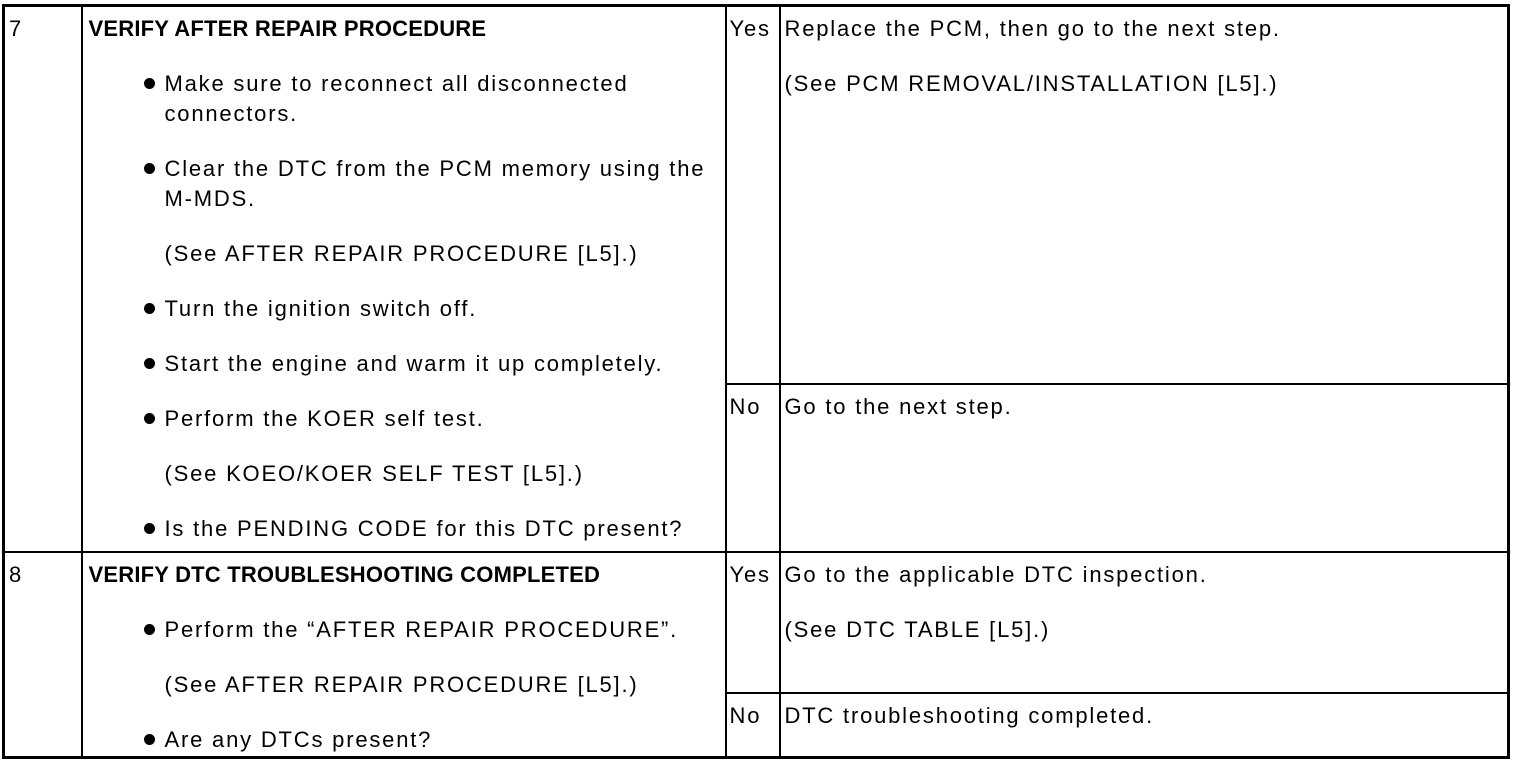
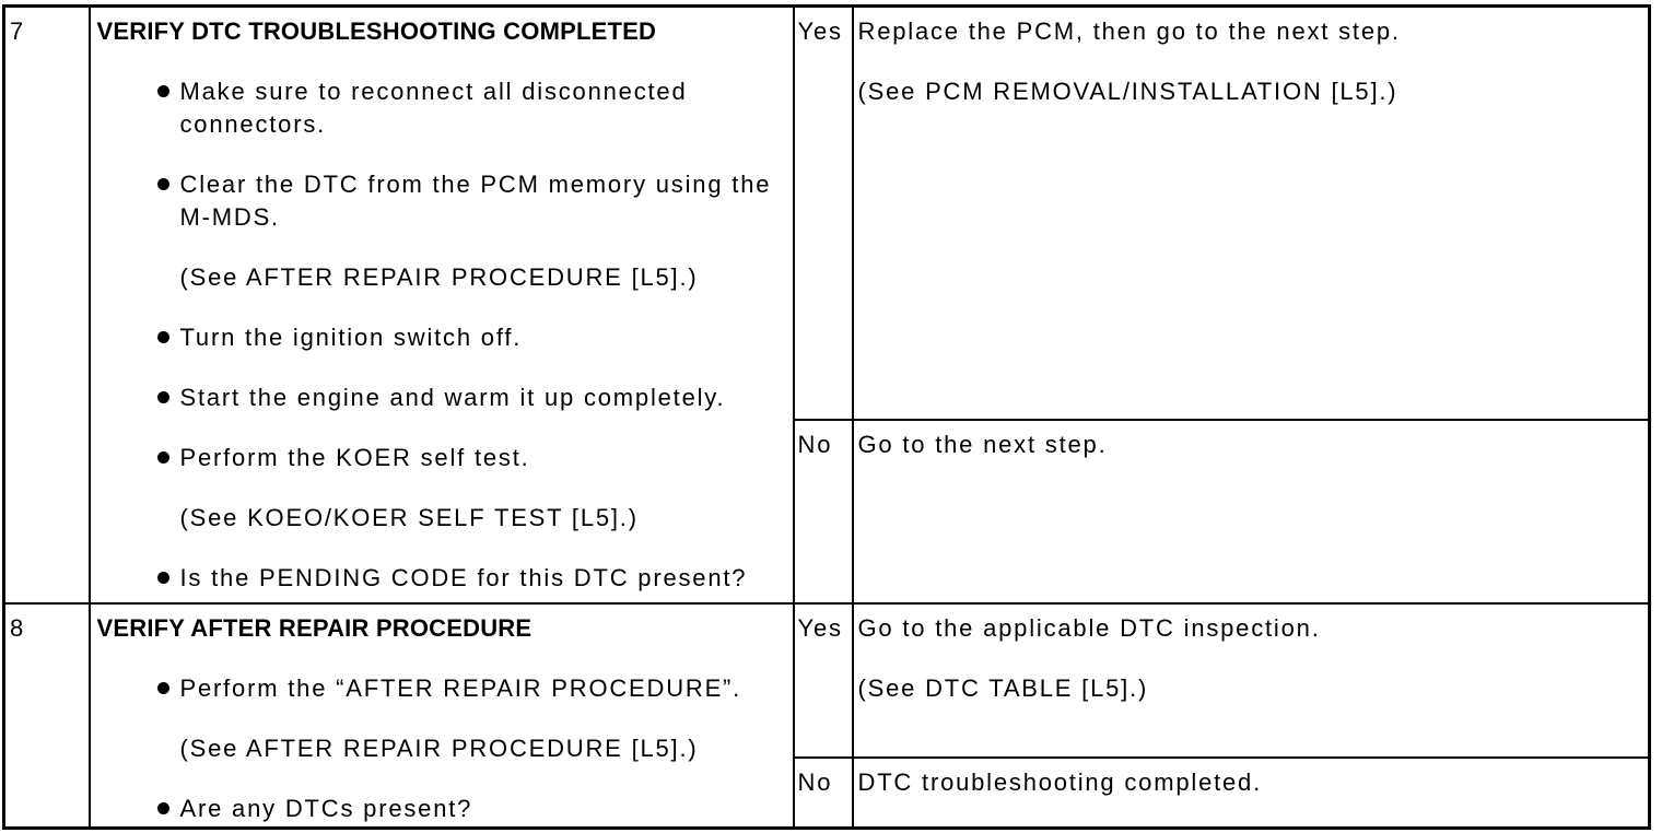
- 7	VERIFY AFTER REPAIR PROCEDURE Make sure to reconnect all disconnected connectors. Clear the DTC from the PCM memory using the M-MDS. (See AFTER REPAIR PROCEDURE [L5].) Turn the ignition switch off. Start the engine and warm it up completely. Perform the KOER self test. (See KOEO/KOER SELF TEST [L5].) Is the PENDING CODE for this DTC present?	Yes	Replace the PCM, then go to the next step. (See PCM REMOVAL/INSTALLATION [L5].)
+ 7	VERIFY DTC TROUBLESHOOTING COMPLETED Make sure to reconnect all disconnected connectors. Clear the DTC from the PCM memory using the M-MDS. (See AFTER REPAIR PROCEDURE [L5].) Turn the ignition switch off. Start the engine and warm it up completely. Perform the KOER self test. (See KOEO/KOER SELF TEST [L5].) Is the PENDING CODE for this DTC present?	Yes	Replace the PCM, then go to the next step. (See PCM REMOVAL/INSTALLATION [L5].)
  No	Go to the next step.
- 8	VERIFY DTC TROUBLESHOOTING COMPLETED Perform the “AFTER REPAIR PROCEDURE”. (See AFTER REPAIR PROCEDURE [L5].) Are any DTCs present?	Yes	Go to the applicable DTC inspection. (See DTC TABLE [L5].)
+ 8	VERIFY AFTER REPAIR PROCEDURE Perform the “AFTER REPAIR PROCEDURE”. (See AFTER REPAIR PROCEDURE [L5].) Are any DTCs present?	Yes	Go to the applicable DTC inspection. (See DTC TABLE [L5].)
  No	DTC troubleshooting completed.
